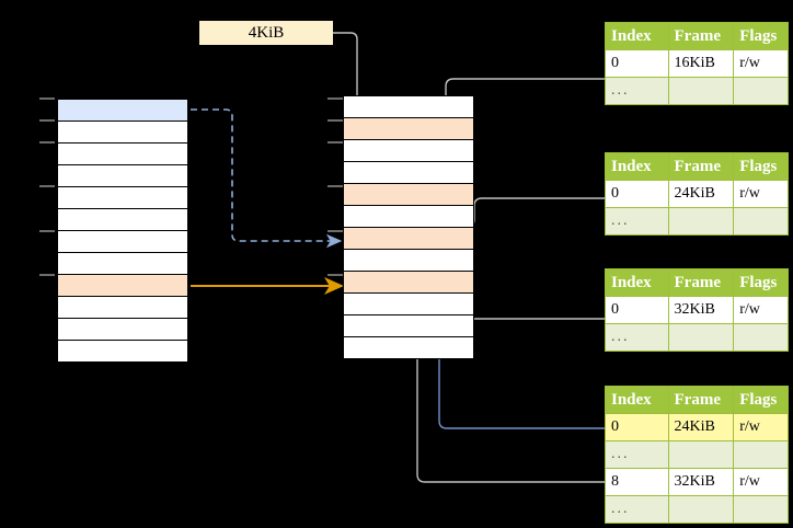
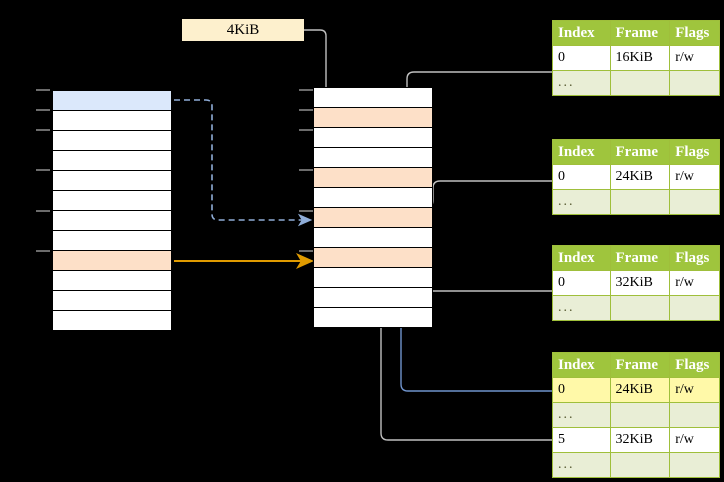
  4KiB
  Index	Frame	Flags
  0	16KiB	r/w
  ...
  Index	Frame	Flags
  0	24KiB	r/w
  ...
  Index	Frame	Flags
  0	32KiB	r/w
  ...
  Index	Frame	Flags
  0	24KiB	r/w
  ...
- 8	32KiB	r/w
+ 5	32KiB	r/w
  ...
